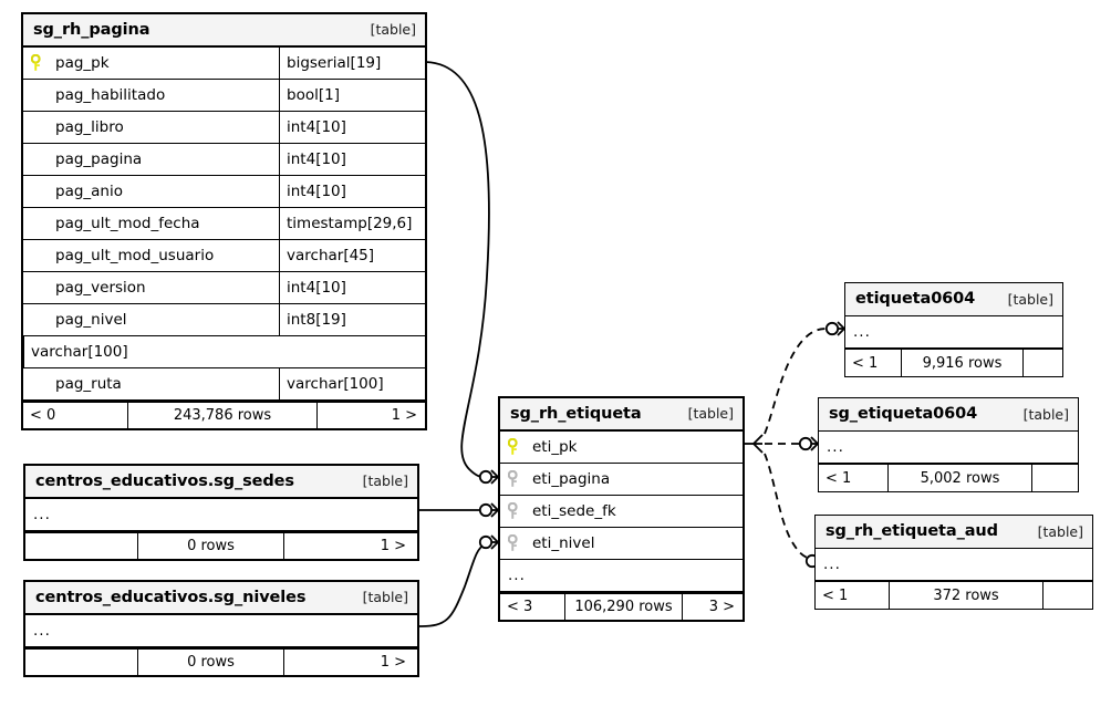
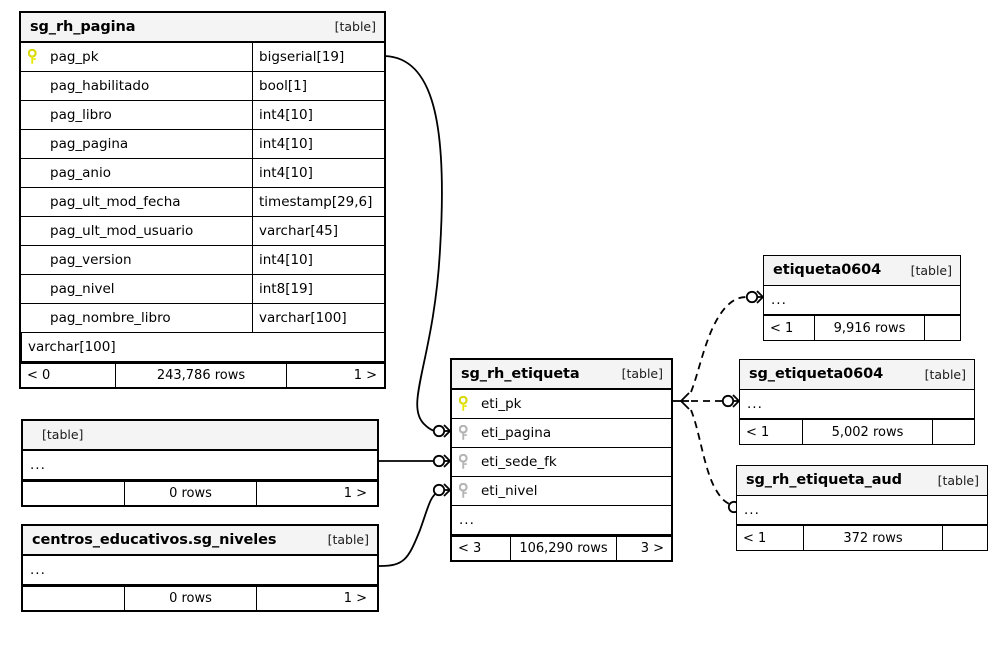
  sg_rh_pagina
  [table]
  pag_pk
  bigserial[19]
  pag_habilitado
  bool[1]
  pag_libro
  int4[10]
  pag_pagina
  int4[10]
  pag_anio
  int4[10]
  pag_ult_mod_fecha
  timestamp[29,6]
  pag_ult_mod_usuario
  varchar[45]
  pag_version
  int4[10]
  pag_nivel
  int8[19]
+ pag_nombre_libro
  varchar[100]
- pag_ruta
  varchar[100]
  < 0
  243,786 rows
  1 >
  sg_rh_etiqueta
  [table]
  eti_pk
  eti_pagina
  eti_sede_fk
  eti_nivel
  ...
  < 3
  106,290 rows
  3 >
- centros_educativos.sg_sedes
  [table]
  ...
  0 rows
  1 >
  centros_educativos.sg_niveles
  [table]
  ...
  0 rows
  1 >
  etiqueta0604
  [table]
  ...
  < 1
  9,916 rows
  sg_etiqueta0604
  [table]
  ...
  < 1
  5,002 rows
  sg_rh_etiqueta_aud
  [table]
  ...
  < 1
  372 rows
